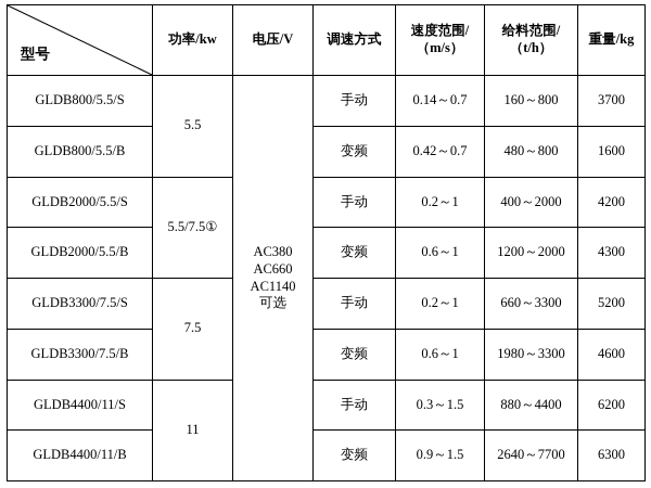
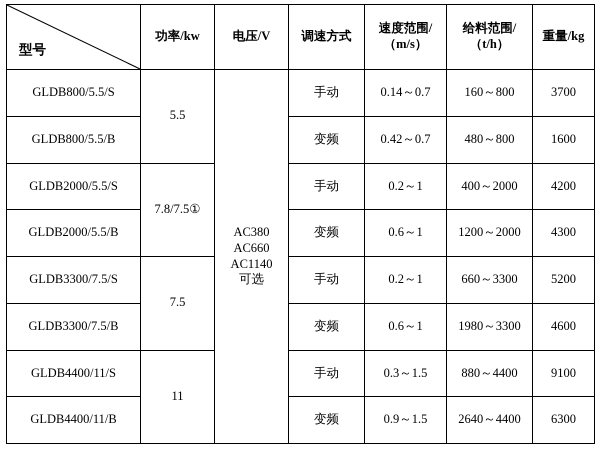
  型号	功率/kw	电压/V	调速方式	速度范围/ （m/s）	给料范围/ （t/h）	重量/kg
  GLDB800/5.5/S	5.5	AC380 AC660 AC1140 可选	手动	0.14～0.7	160～800	3700
  GLDB800/5.5/B	变频	0.42～0.7	480～800	1600
- GLDB2000/5.5/S	5.5/7.5①	手动	0.2～1	400～2000	4200
+ GLDB2000/5.5/S	7.8/7.5①	手动	0.2～1	400～2000	4200
  GLDB2000/5.5/B	变频	0.6～1	1200～2000	4300
  GLDB3300/7.5/S	7.5	手动	0.2～1	660～3300	5200
  GLDB3300/7.5/B	变频	0.6～1	1980～3300	4600
- GLDB4400/11/S	11	手动	0.3～1.5	880～4400	6200
+ GLDB4400/11/S	11	手动	0.3～1.5	880～4400	9100
- GLDB4400/11/B	变频	0.9～1.5	2640～7700	6300
+ GLDB4400/11/B	变频	0.9～1.5	2640～4400	6300
